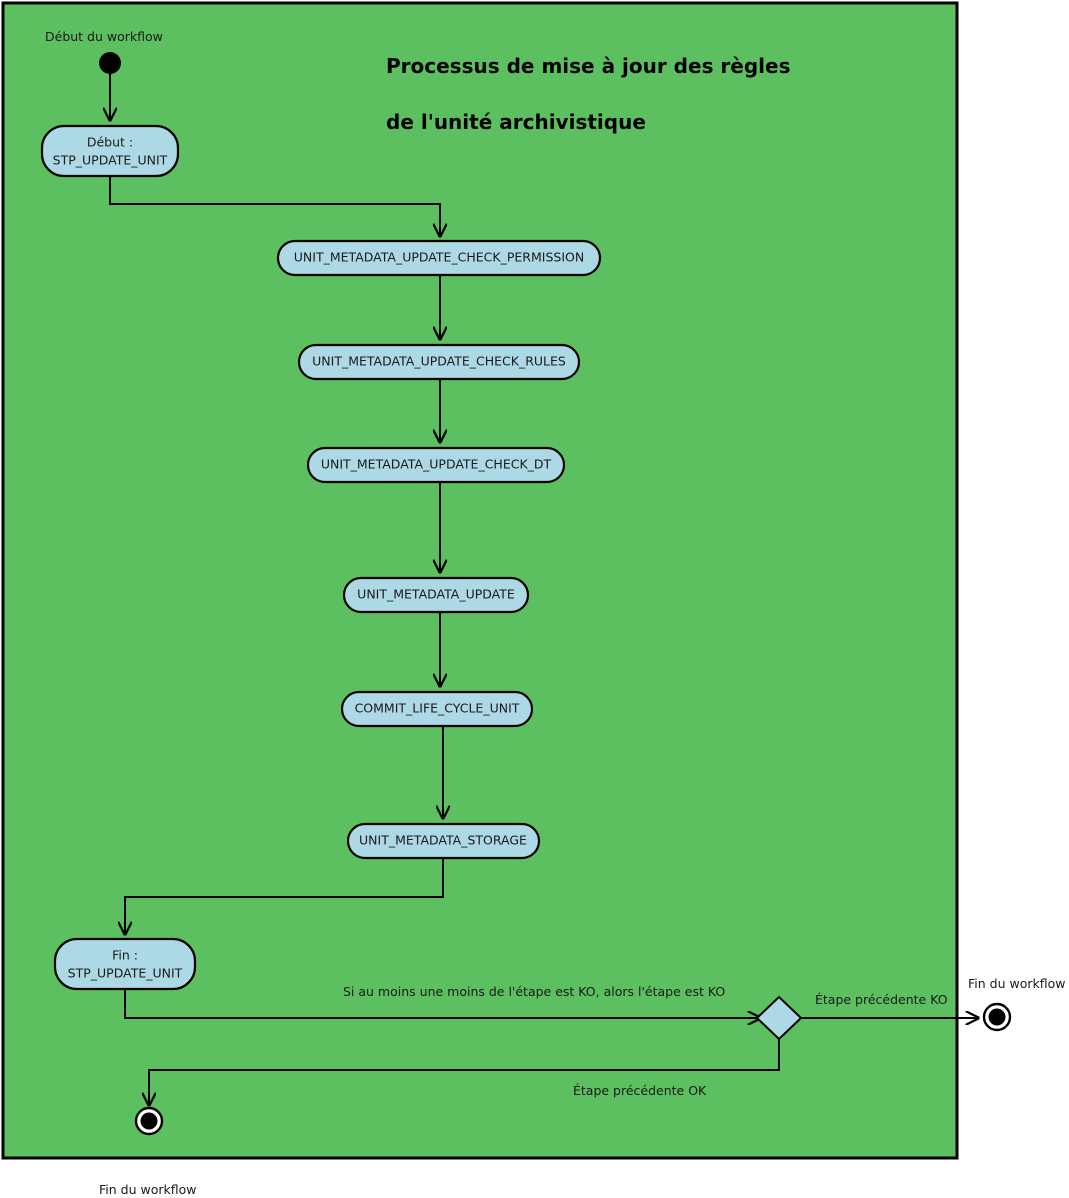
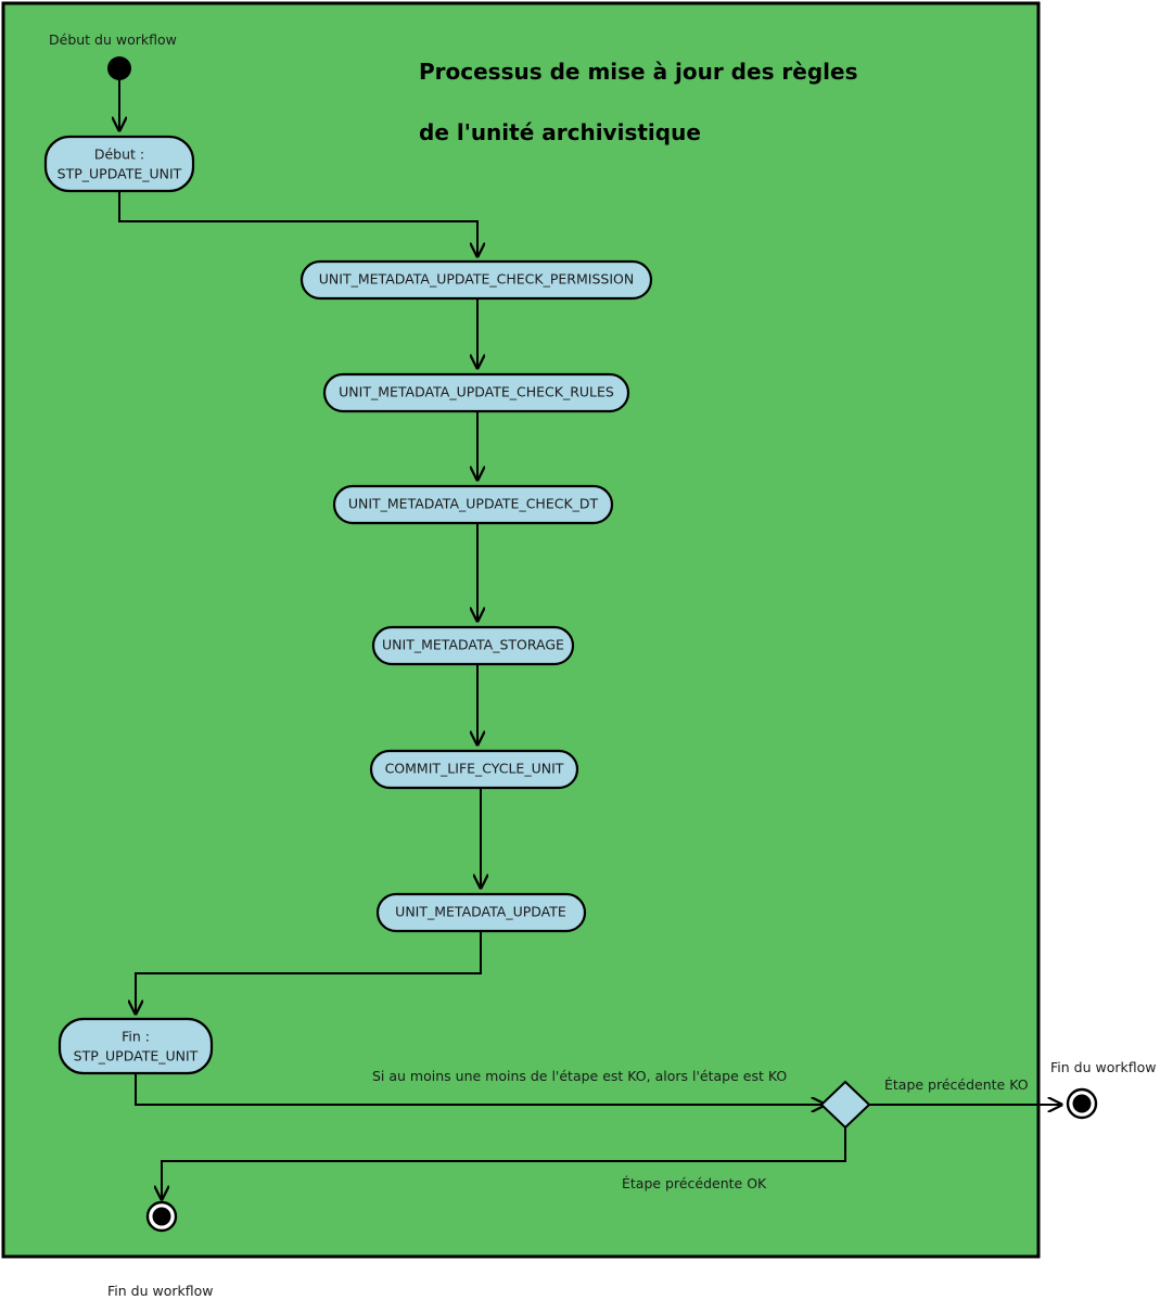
  Processus de mise à jour des règles
  de l'unité archivistique
  Début du workflow
  Début :
  STP_UPDATE_UNIT
  UNIT_METADATA_UPDATE_CHECK_PERMISSION
  UNIT_METADATA_UPDATE_CHECK_RULES
  UNIT_METADATA_UPDATE_CHECK_DT
- UNIT_METADATA_UPDATE
+ UNIT_METADATA_STORAGE
  COMMIT_LIFE_CYCLE_UNIT
- UNIT_METADATA_STORAGE
+ UNIT_METADATA_UPDATE
  Fin :
  STP_UPDATE_UNIT
  Si au moins une moins de l'étape est KO, alors l'étape est KO
  Étape précédente KO
  Étape précédente OK
  Fin du workflow
  Fin du workflow
